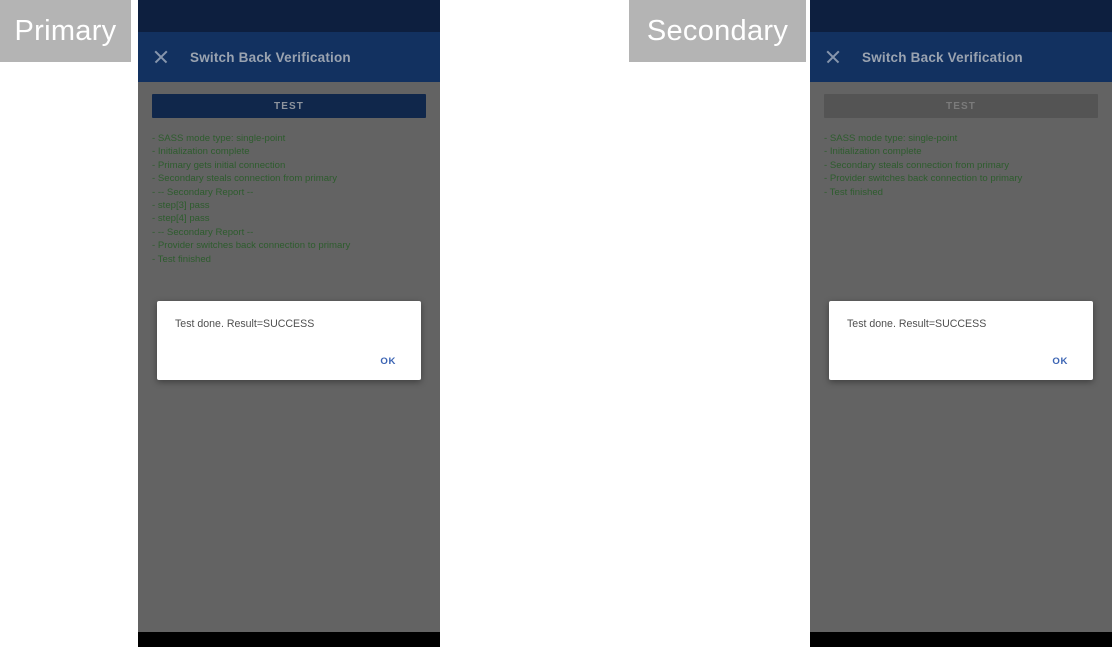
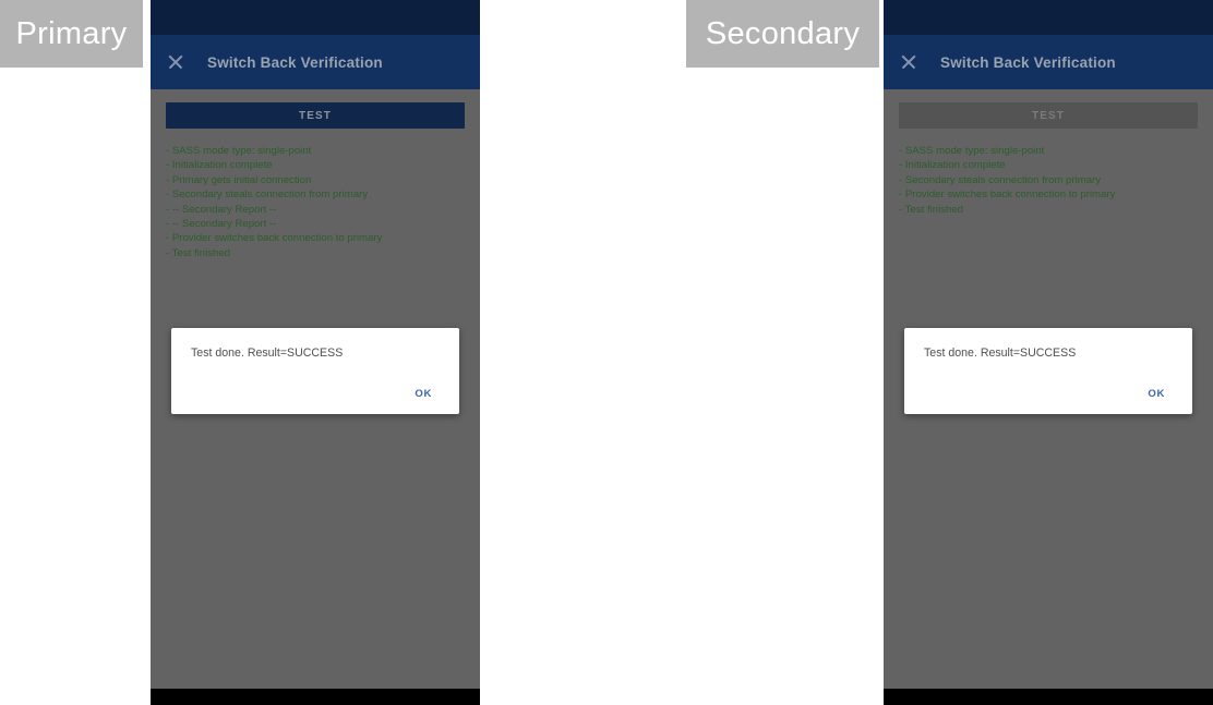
  Switch Back Verification
  TEST
  - SASS mode type: single-point
  - Initialization complete
  - Primary gets initial connection
  - Secondary steals connection from primary
  - -- Secondary Report --
- - step[3] pass
- - step[4] pass
  - -- Secondary Report --
  - Provider switches back connection to primary
  - Test finished
  Test done. Result=SUCCESS
  OK
  Switch Back Verification
  TEST
  - SASS mode type: single-point
  - Initialization complete
  - Secondary steals connection from primary
  - Provider switches back connection to primary
  - Test finished
  Test done. Result=SUCCESS
  OK
  Primary
  Secondary
